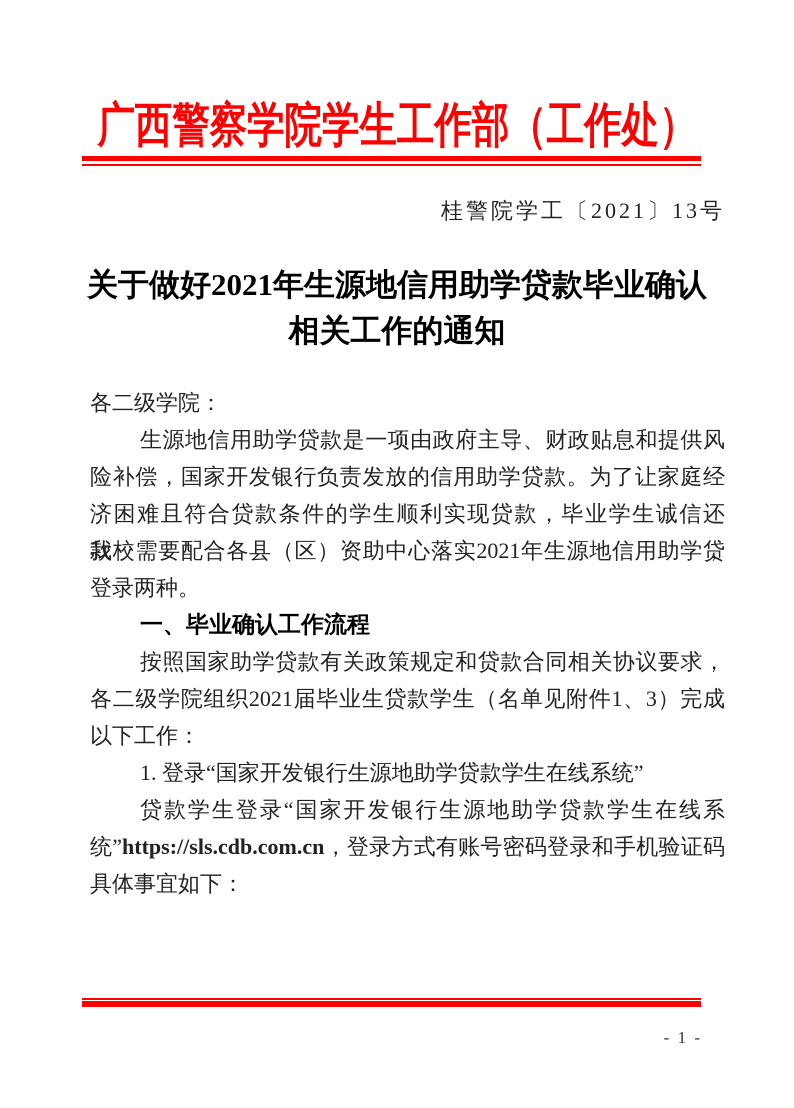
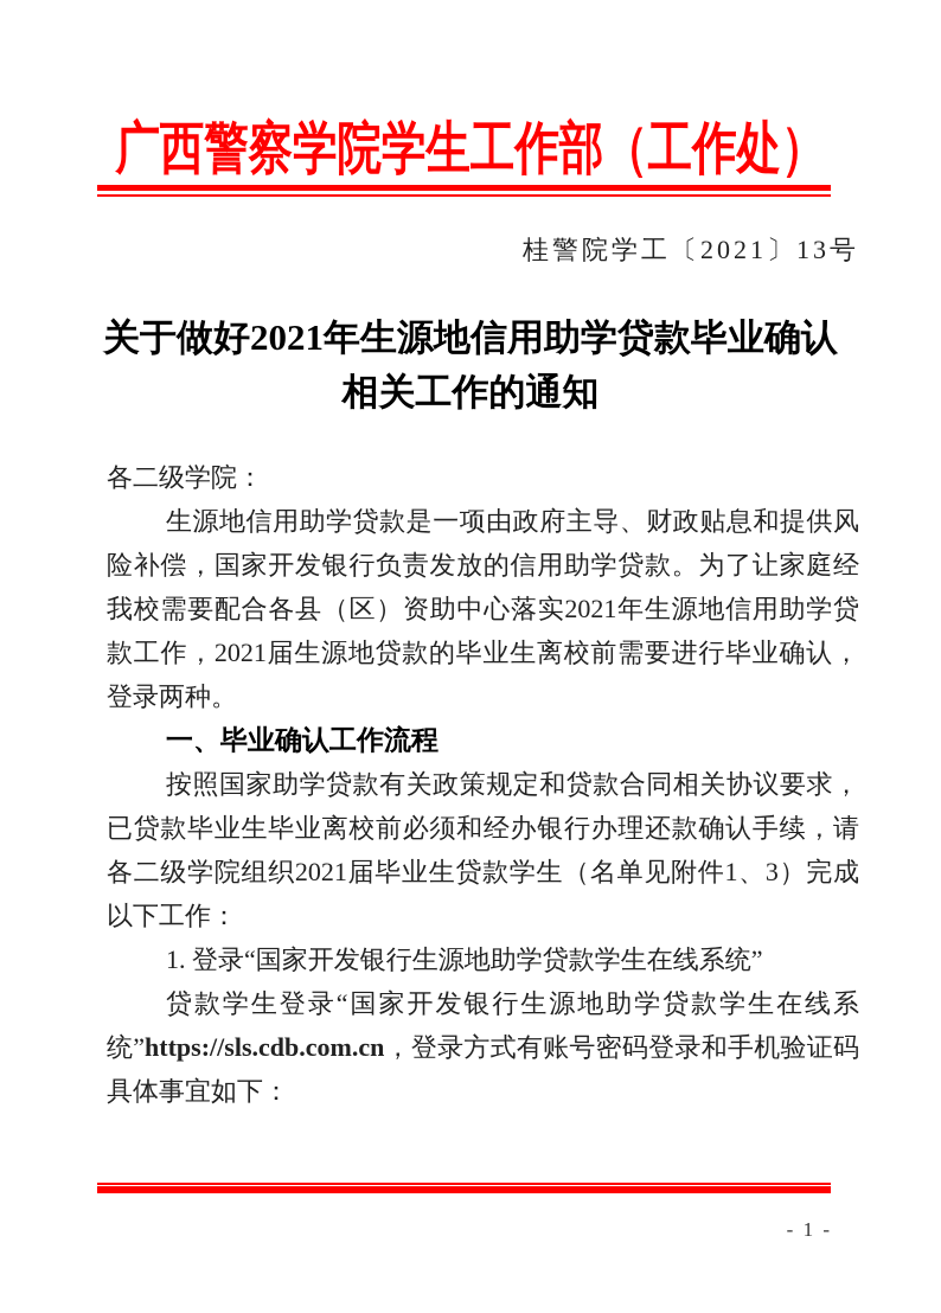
  广西警察学院学生工作部（工作处）
  桂警院学工〔2021〕13号
  关于做好2021年生源地信用助学贷款毕业确认
  相关工作的通知
  各二级学院：
  生源地信用助学贷款是一项由政府主导、财政贴息和提供风
  险补偿，国家开发银行负责发放的信用助学贷款。为了让家庭经
- 济困难且符合贷款条件的学生顺利实现贷款，毕业学生诚信还款，
  我校需要配合各县（区）资助中心落实2021年生源地信用助学贷
+ 款工作，2021届生源地贷款的毕业生离校前需要进行毕业确认，
  登录两种。
  一、毕业确认工作流程
  按照国家助学贷款有关政策规定和贷款合同相关协议要求，
+ 已贷款毕业生毕业离校前必须和经办银行办理还款确认手续，请
  各二级学院组织2021届毕业生贷款学生（名单见附件1、3）完成
  以下工作：
  1. 登录“国家开发银行生源地助学贷款学生在线系统”
  贷款学生登录“国家开发银行生源地助学贷款学生在线系
  统”https://sls.cdb.com.cn，登录方式有账号密码登录和手机验证码
  具体事宜如下：
  - 1 -
